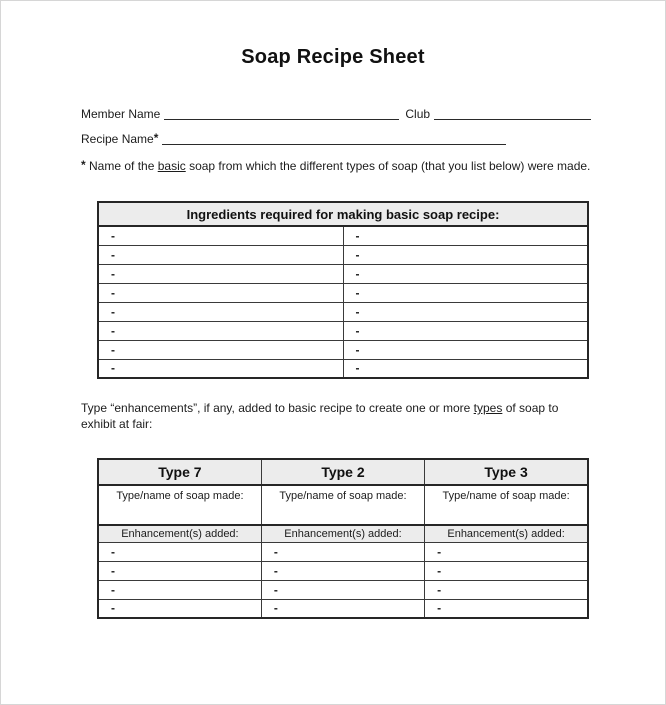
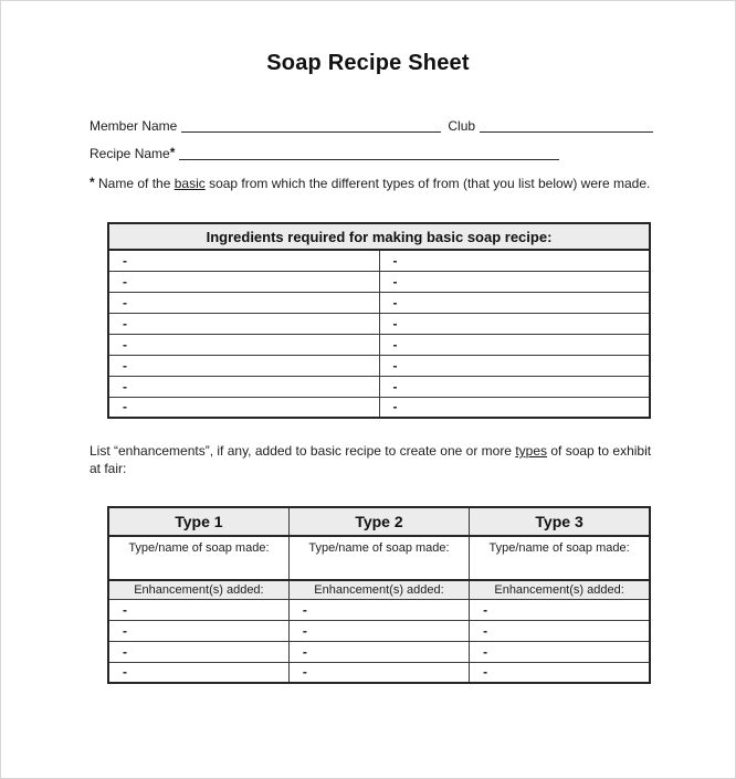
  Soap Recipe Sheet
  Member Name Club
  Recipe Name*
- * Name of the basic soap from which the different types of soap (that you list below) were made.
+ * Name of the basic soap from which the different types of from (that you list below) were made.
  Ingredients required for making basic soap recipe:
  -	-
  -	-
  -	-
  -	-
  -	-
  -	-
  -	-
  -	-
- Type “enhancements”, if any, added to basic recipe to create one or more types of soap to exhibit at fair:
+ List “enhancements”, if any, added to basic recipe to create one or more types of soap to exhibit at fair:
- Type 7	Type 2	Type 3
+ Type 1	Type 2	Type 3
  Type/name of soap made:	Type/name of soap made:	Type/name of soap made:
  Enhancement(s) added:	Enhancement(s) added:	Enhancement(s) added:
  -	-	-
  -	-	-
  -	-	-
  -	-	-
